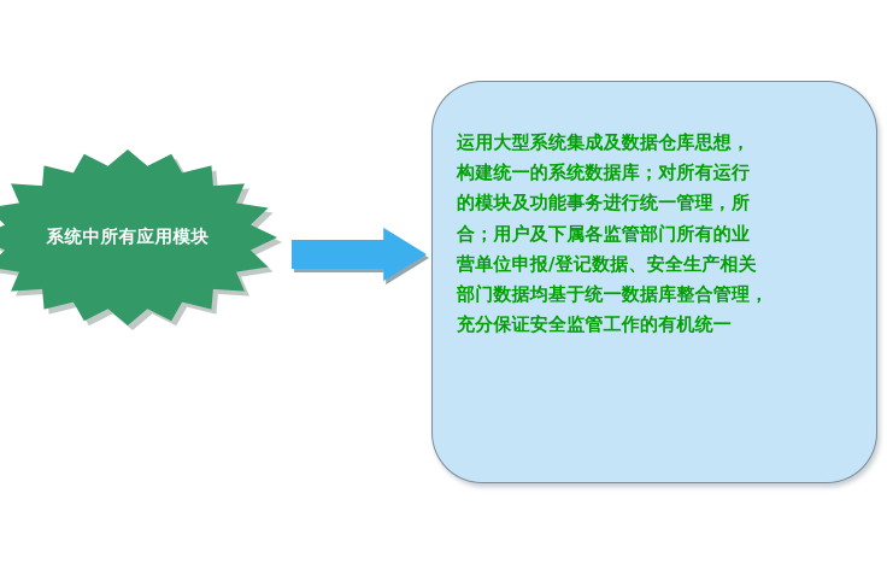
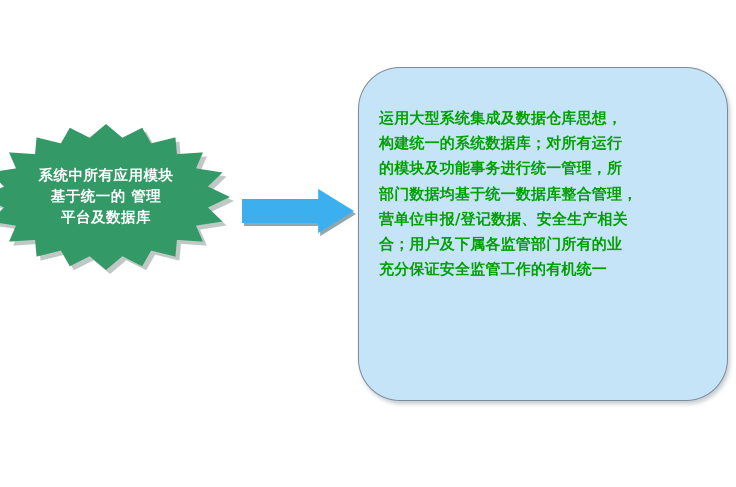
  系统中所有应用模块
+ 基于统一的 管理
+ 平台及数据库
  运用大型系统集成及数据仓库思想，
  构建统一的系统数据库；对所有运行
  的模块及功能事务进行统一管理，所
- 合；用户及下属各监管部门所有的业
+ 部门数据均基于统一数据库整合管理，
  营单位申报/登记数据、安全生产相关
- 部门数据均基于统一数据库整合管理，
+ 合；用户及下属各监管部门所有的业
  充分保证安全监管工作的有机统一
